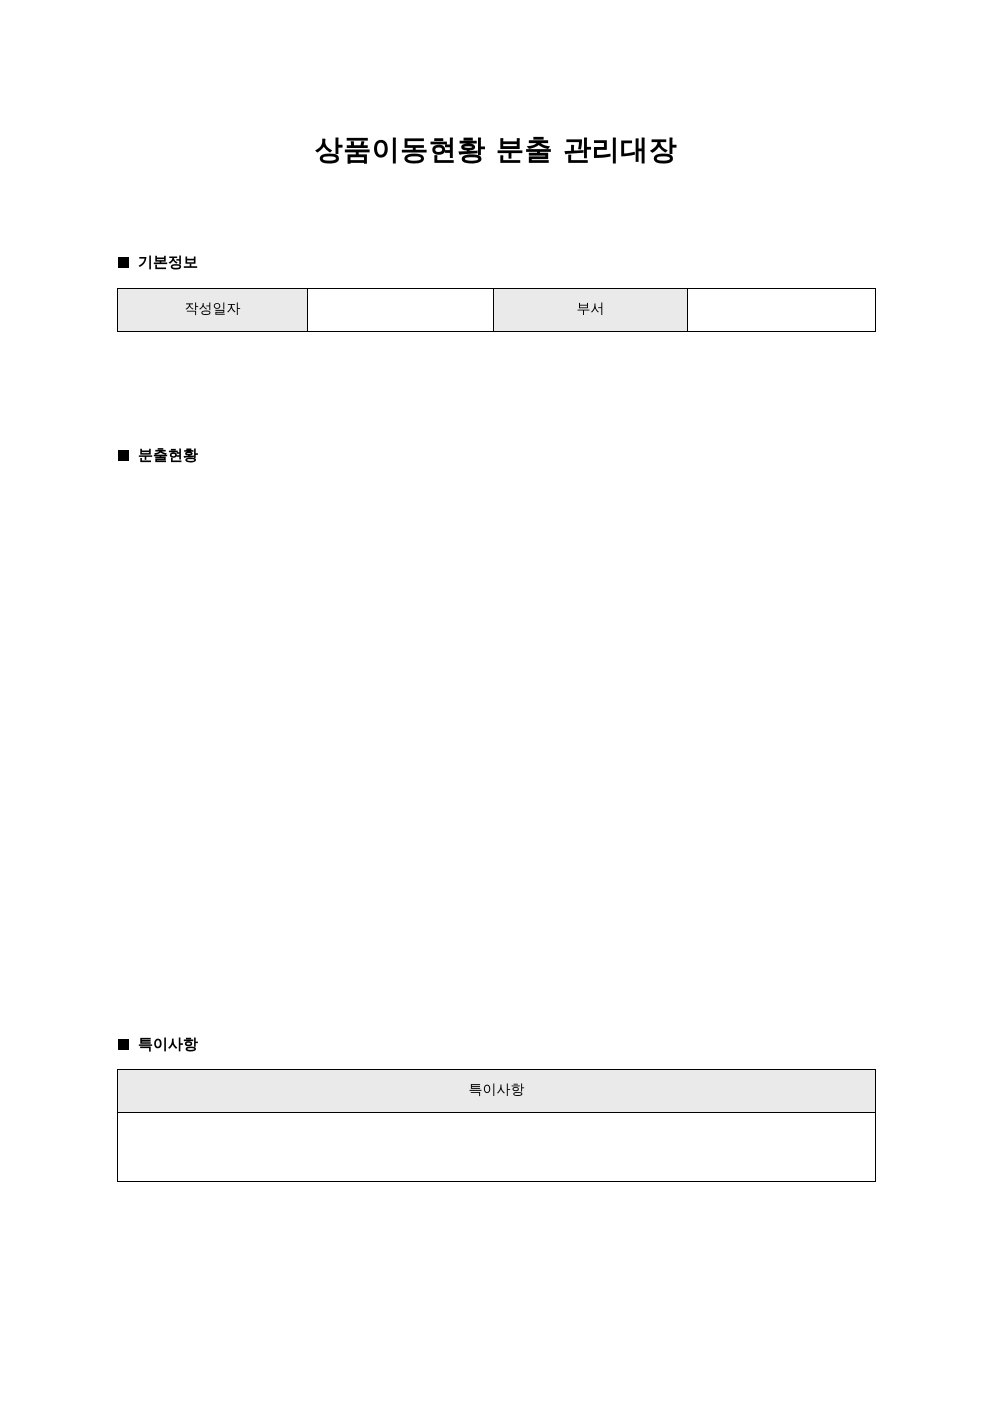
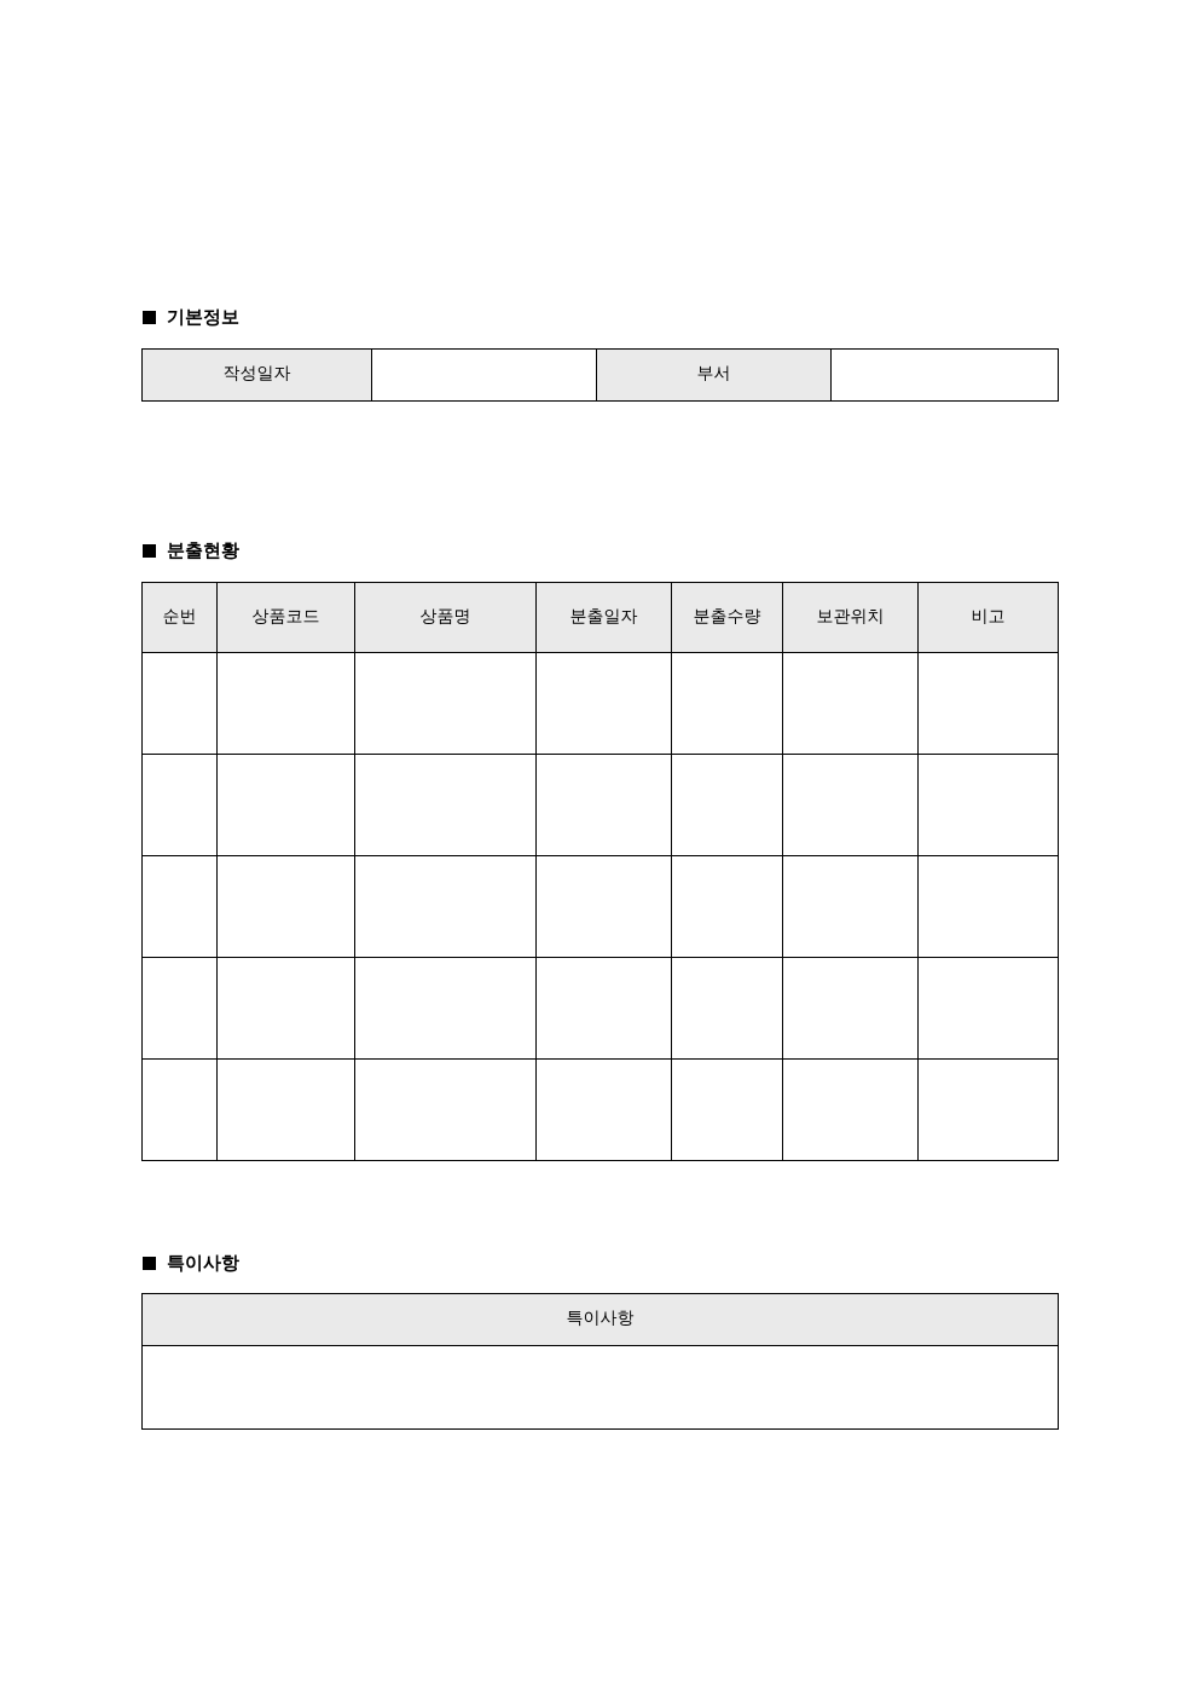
- 상품이동현황 분출 관리대장
  기본정보
  작성일자		부서
  분출현황
+ 순번	상품코드	상품명	분출일자	분출수량	보관위치	비고
  특이사항
  특이사항
